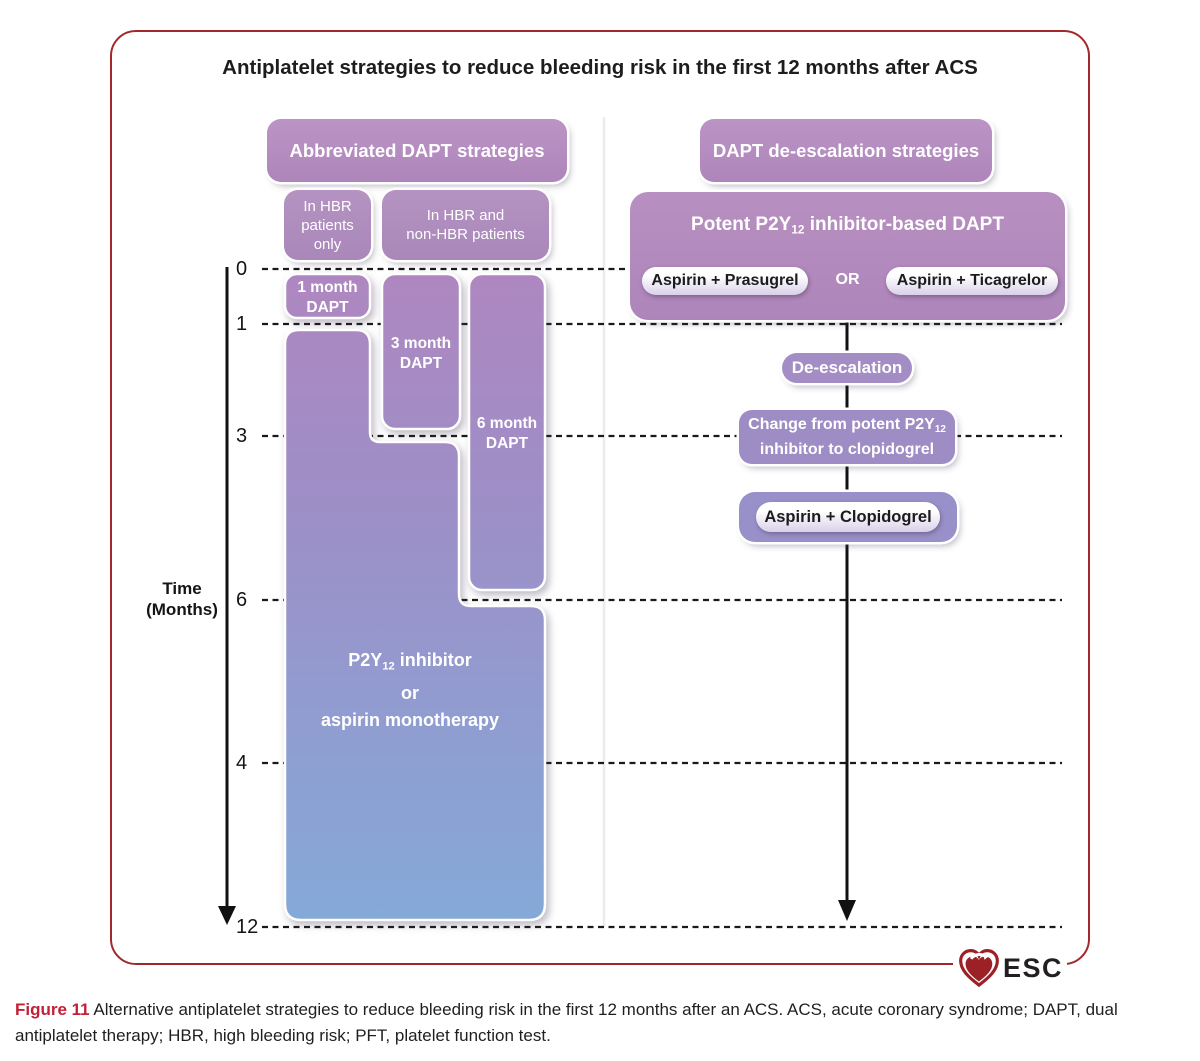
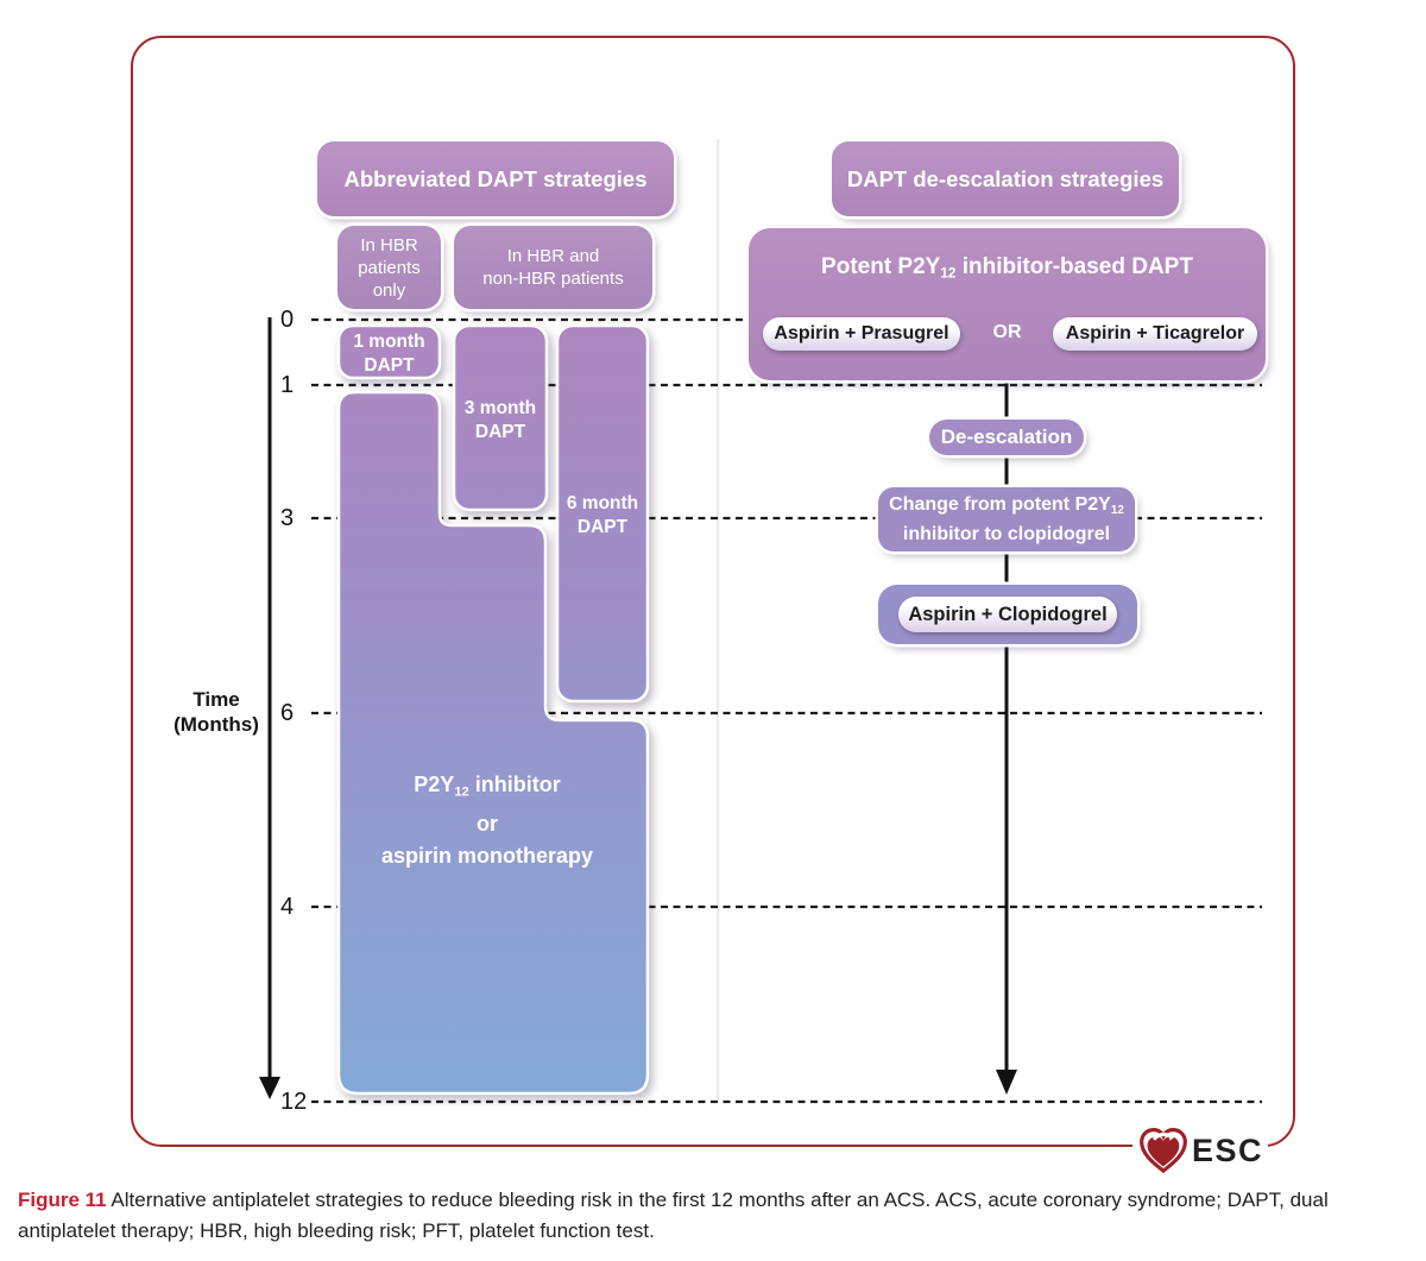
- Antiplatelet strategies to reduce bleeding risk in the first 12 months after ACS
  0
  1
  3
  6
  4
  12
  Time
  (Months)
  Abbreviated DAPT strategies
  DAPT de-escalation strategies
  In HBR
  patients
  only
  In HBR and
  non-HBR patients
  Potent P2Y12 inhibitor-based DAPT
  Aspirin + Prasugrel
  OR
  Aspirin + Ticagrelor
  De-escalation
  Change from potent P2Y12
  inhibitor to clopidogrel
  Aspirin + Clopidogrel
  1 month
  DAPT
  3 month
  DAPT
  6 month
  DAPT
  P2Y12 inhibitor
  or
  aspirin monotherapy
  ESC
  Figure 11 Alternative antiplatelet strategies to reduce bleeding risk in the first 12 months after an ACS. ACS, acute coronary syndrome; DAPT, dual antiplatelet therapy; HBR, high bleeding risk; PFT, platelet function test.
